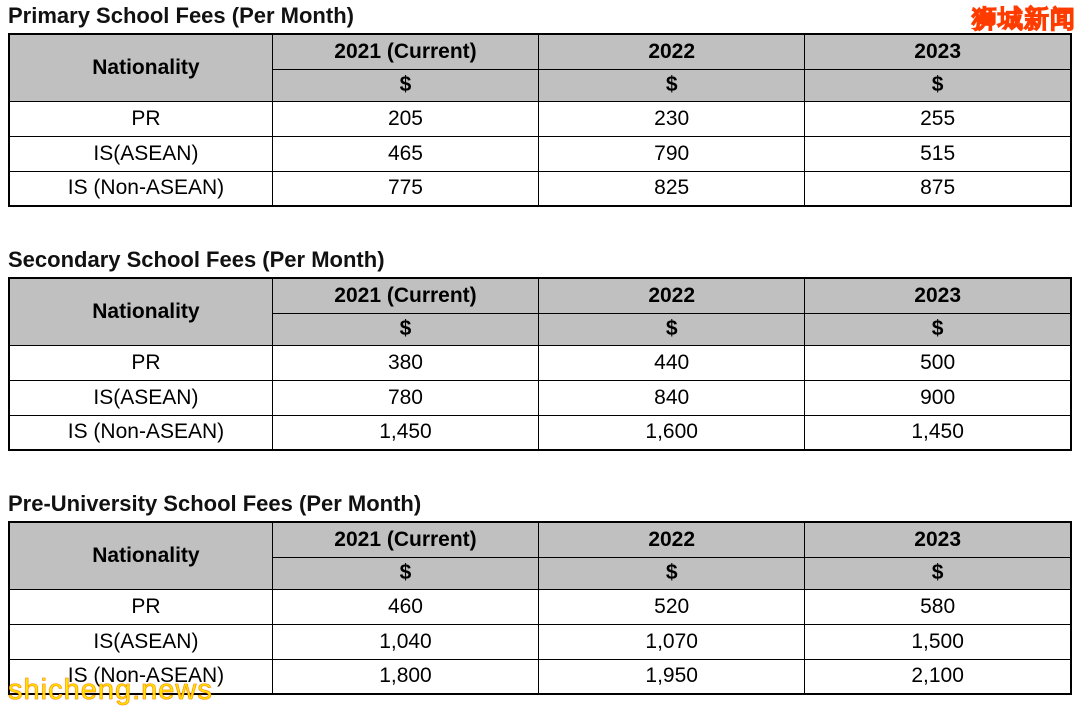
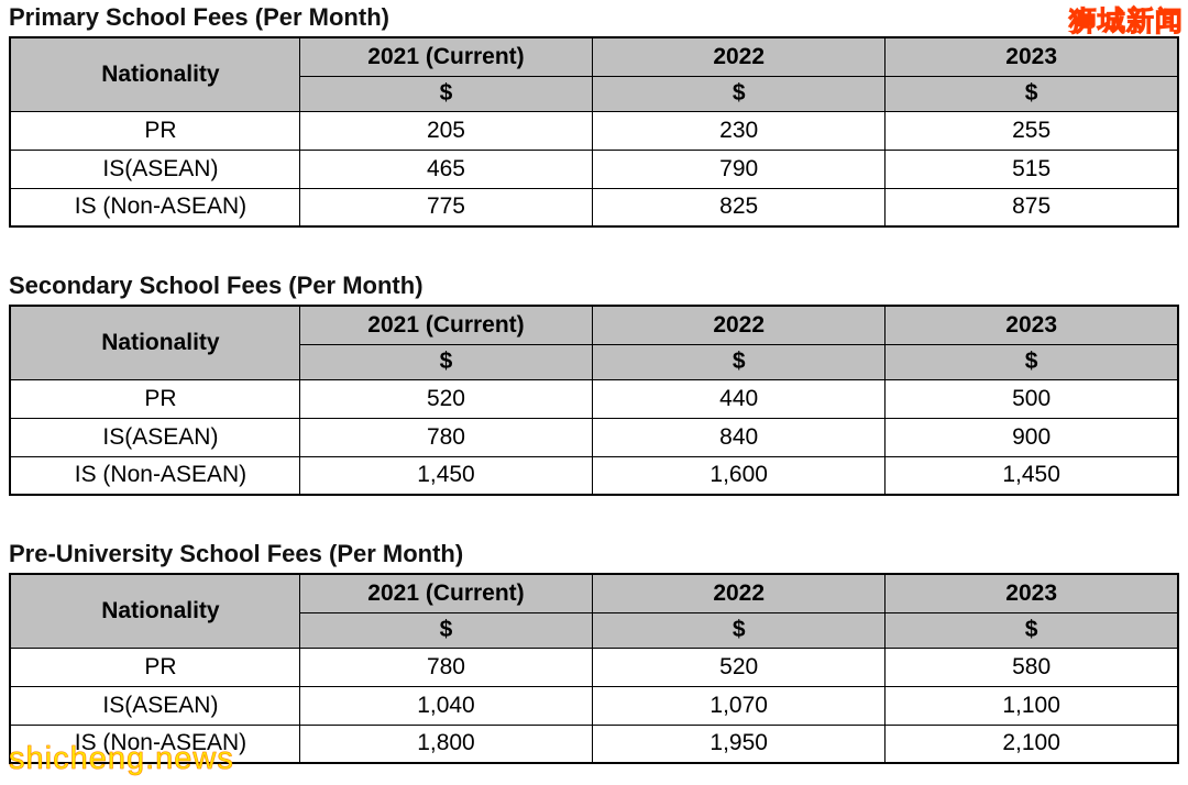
  Primary School Fees (Per Month)
  Nationality	2021 (Current)	2022	2023
  $	$	$
  PR	205	230	255
  IS(ASEAN)	465	790	515
  IS (Non-ASEAN)	775	825	875
  Secondary School Fees (Per Month)
  Nationality	2021 (Current)	2022	2023
  $	$	$
- PR	380	440	500
+ PR	520	440	500
  IS(ASEAN)	780	840	900
  IS (Non-ASEAN)	1,450	1,600	1,450
  Pre-University School Fees (Per Month)
  Nationality	2021 (Current)	2022	2023
  $	$	$
- PR	460	520	580
+ PR	780	520	580
- IS(ASEAN)	1,040	1,070	1,500
+ IS(ASEAN)	1,040	1,070	1,100
  IS (Non-ASEAN)	1,800	1,950	2,100
  狮城新闻
  shicheng.news
